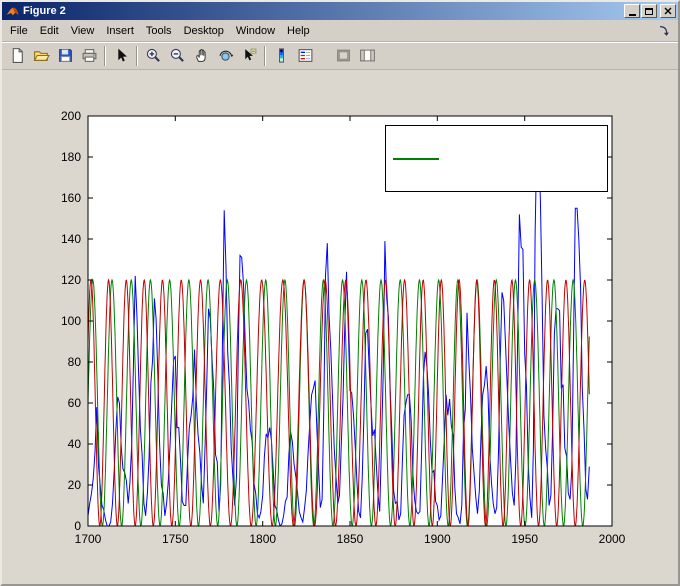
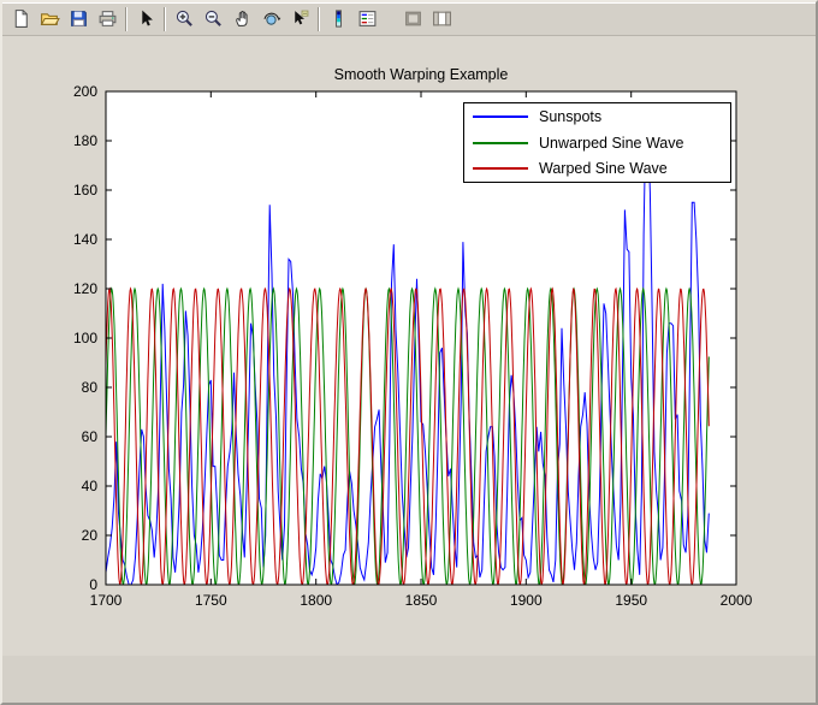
- Figure 2
- File
- Edit
- View
- Insert
- Tools
- Desktop
- Window
- Help
  1700
  1750
  1800
  1850
  1900
  1950
  2000
  0
  20
  40
  60
  80
  100
  120
  140
  160
  180
  200
+ Smooth Warping Example
+ Sunspots
+ Unwarped Sine Wave
+ Warped Sine Wave
